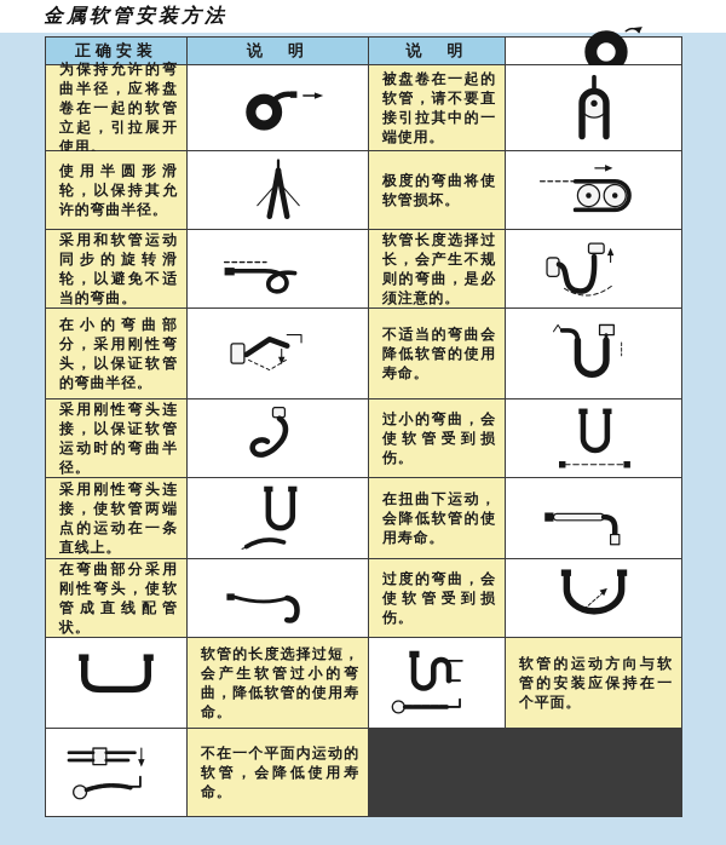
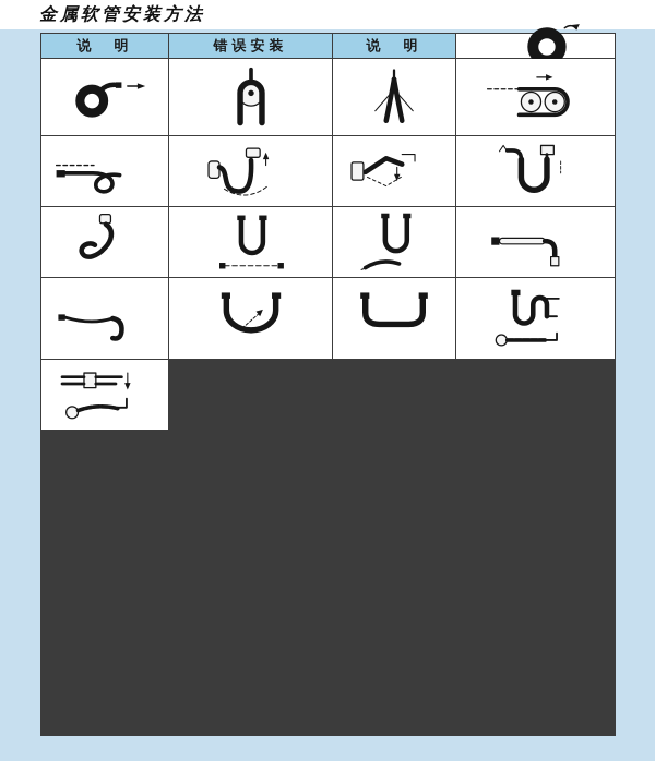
  金属软管安装方法
- 正确安装
  说 明
+ 错误安装
  说 明
- 为保持允许的弯曲半径，应将盘卷在一起的软管立起，引拉展开使用。
- 被盘卷在一起的软管，请不要直接引拉其中的一端使用。
- 使用半圆形滑轮，以保持其允许的弯曲半径。
- 极度的弯曲将使软管损坏。
- 采用和软管运动同步的旋转滑轮，以避免不适当的弯曲。
- 软管长度选择过长，会产生不规则的弯曲，是必须注意的。
- 在小的弯曲部分，采用刚性弯头，以保证软管的弯曲半径。
- 不适当的弯曲会降低软管的使用寿命。
- 采用刚性弯头连接，以保证软管运动时的弯曲半径。
- 过小的弯曲，会使软管受到损伤。
- 采用刚性弯头连接，使软管两端点的运动在一条直线上。
- 在扭曲下运动，会降低软管的使用寿命。
- 在弯曲部分采用刚性弯头，使软管成直线配管状。
- 过度的弯曲，会使软管受到损伤。
- 软管的长度选择过短，会产生软管过小的弯曲，降低软管的使用寿命。
- 软管的运动方向与软管的安装应保持在一个平面。
- 不在一个平面内运动的软管，会降低使用寿命。
